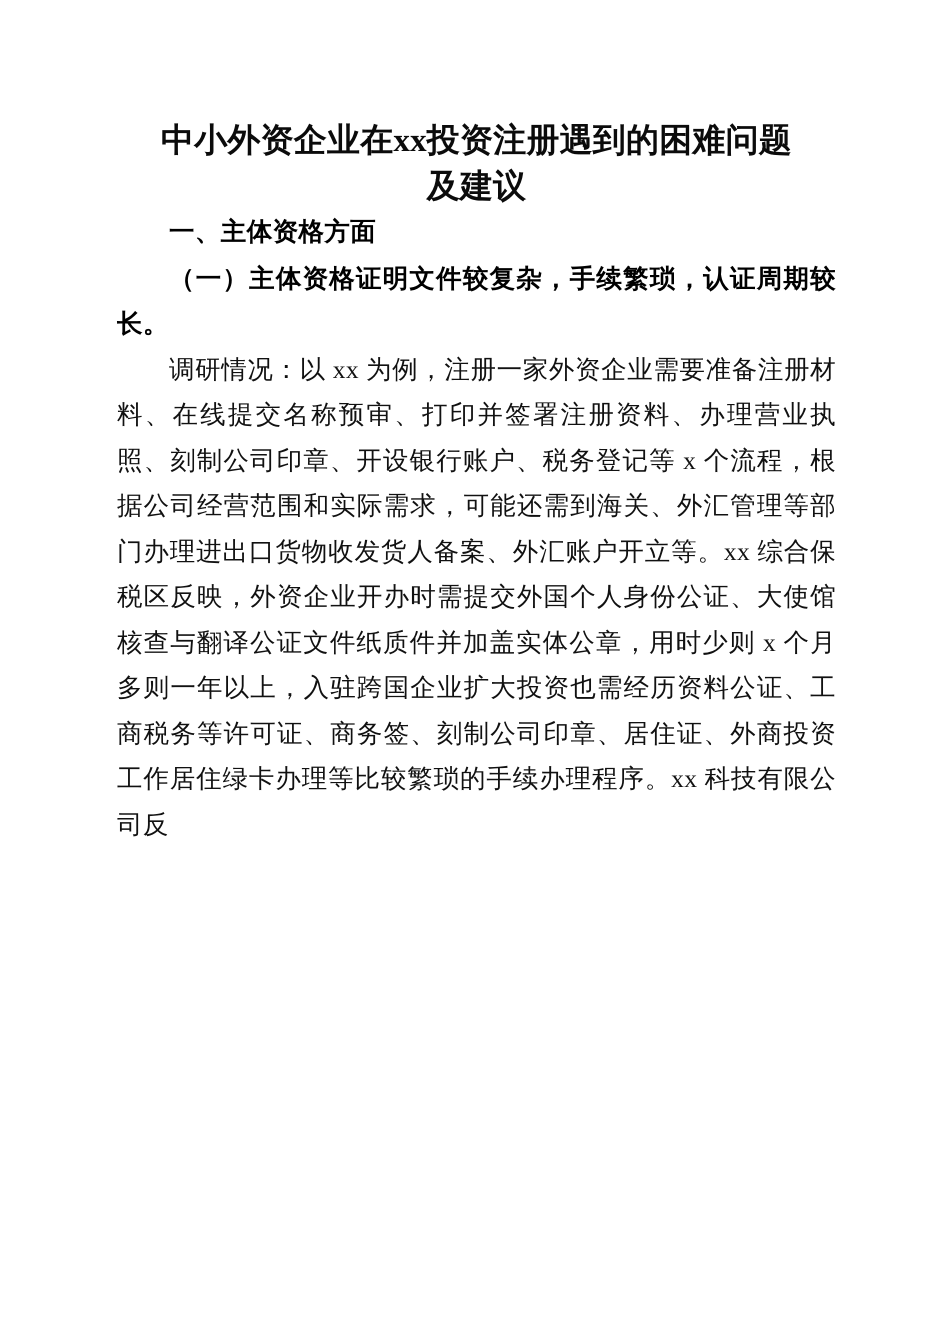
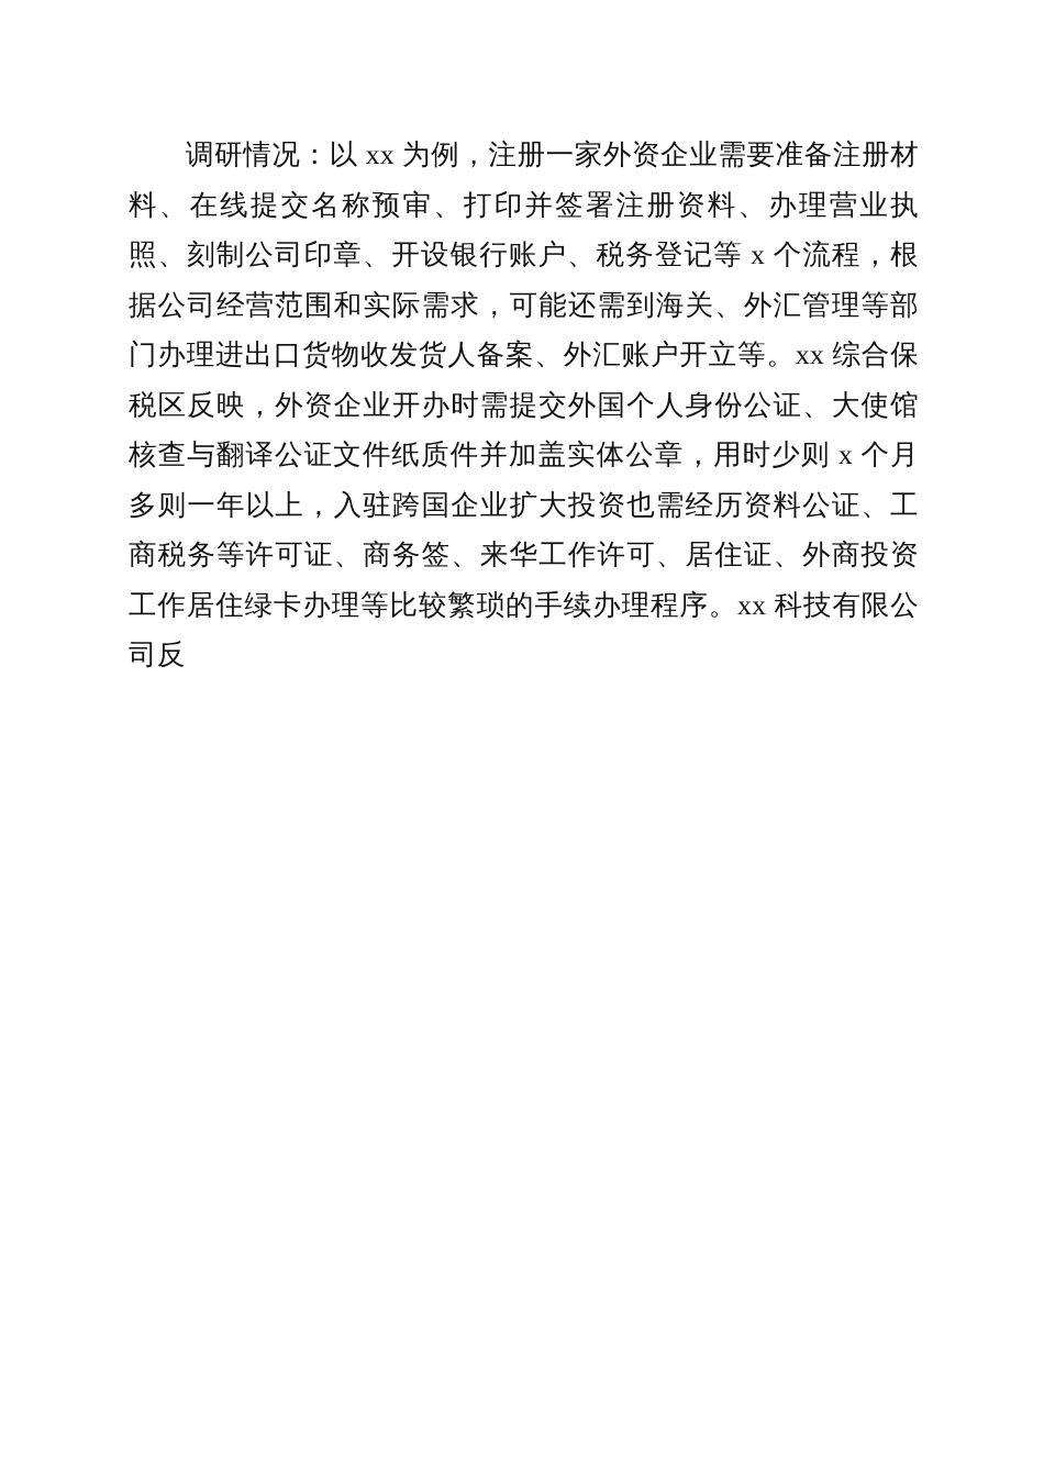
- 中小外资企业在xx投资注册遇到的困难问题
- 及建议
- 一、主体资格方面
- （一）主体资格证明文件较复杂，手续繁琐，认证周期较长。
- 调研情况：以 xx 为例，注册一家外资企业需要准备注册材料、在线提交名称预审、打印并签署注册资料、办理营业执照、刻制公司印章、开设银行账户、税务登记等 x 个流程，根据公司经营范围和实际需求，可能还需到海关、外汇管理等部门办理进出口货物收发货人备案、外汇账户开立等。xx 综合保税区反映，外资企业开办时需提交外国个人身份公证、大使馆核查与翻译公证文件纸质件并加盖实体公章，用时少则 x 个月多则一年以上，入驻跨国企业扩大投资也需经历资料公证、工商税务等许可证、商务签、刻制公司印章、居住证、外商投资工作居住绿卡办理等比较繁琐的手续办理程序。xx 科技有限公司反
+ 调研情况：以 xx 为例，注册一家外资企业需要准备注册材料、在线提交名称预审、打印并签署注册资料、办理营业执照、刻制公司印章、开设银行账户、税务登记等 x 个流程，根据公司经营范围和实际需求，可能还需到海关、外汇管理等部门办理进出口货物收发货人备案、外汇账户开立等。xx 综合保税区反映，外资企业开办时需提交外国个人身份公证、大使馆核查与翻译公证文件纸质件并加盖实体公章，用时少则 x 个月多则一年以上，入驻跨国企业扩大投资也需经历资料公证、工商税务等许可证、商务签、来华工作许可、居住证、外商投资工作居住绿卡办理等比较繁琐的手续办理程序。xx 科技有限公司反
